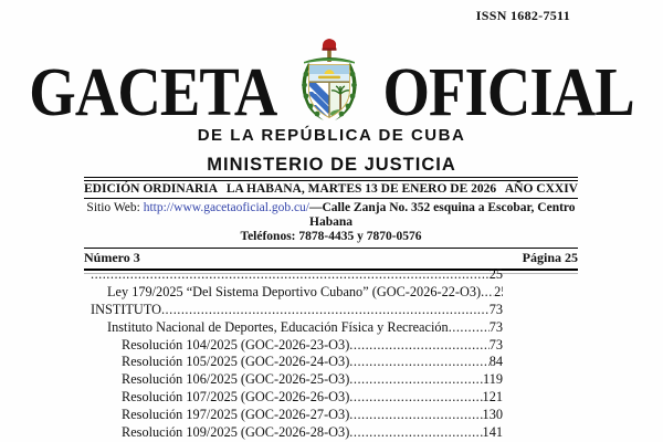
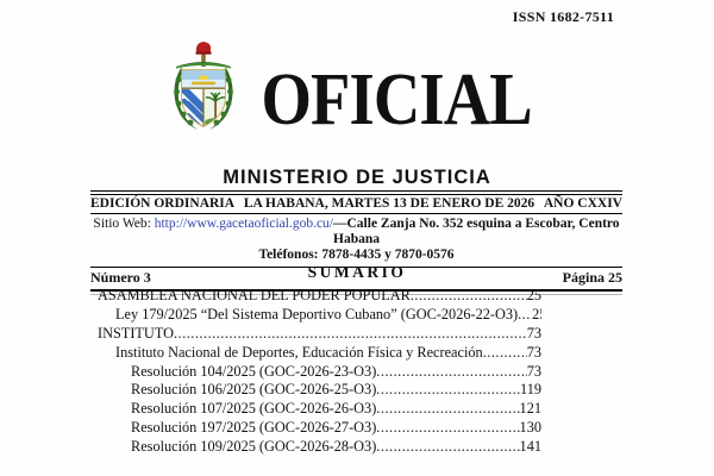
  ISSN 1682-7511
- GACETA
  OFICIAL
- DE LA REPÚBLICA DE CUBA
  MINISTERIO DE JUSTICIA
  EDICIÓN ORDINARIA
  LA HABANA, MARTES 13 DE ENERO DE 2026
  AÑO CXXIV
  Sitio Web: http://www.gacetaoficial.gob.cu/—Calle Zanja No. 352 esquina a Escobar, Centro Habana
  Teléfonos: 7878-4435 y 7870-0576
  Número 3
  Página 25
+ SUMARIO
+ ASAMBLEA NACIONAL DEL PODER POPULAR
  25
  Ley 179/2025 “Del Sistema Deportivo Cubano” (GOC-2026-22-O3)
  INSTITUTO
  73
  Instituto Nacional de Deportes, Educación Física y Recreación
  73
  Resolución 104/2025 (GOC-2026-23-O3)
  73
- Resolución 105/2025 (GOC-2026-24-O3)
- 84
  Resolución 106/2025 (GOC-2026-25-O3)
  119
  Resolución 107/2025 (GOC-2026-26-O3)
  121
  Resolución 197/2025 (GOC-2026-27-O3)
  130
  Resolución 109/2025 (GOC-2026-28-O3)
  141
